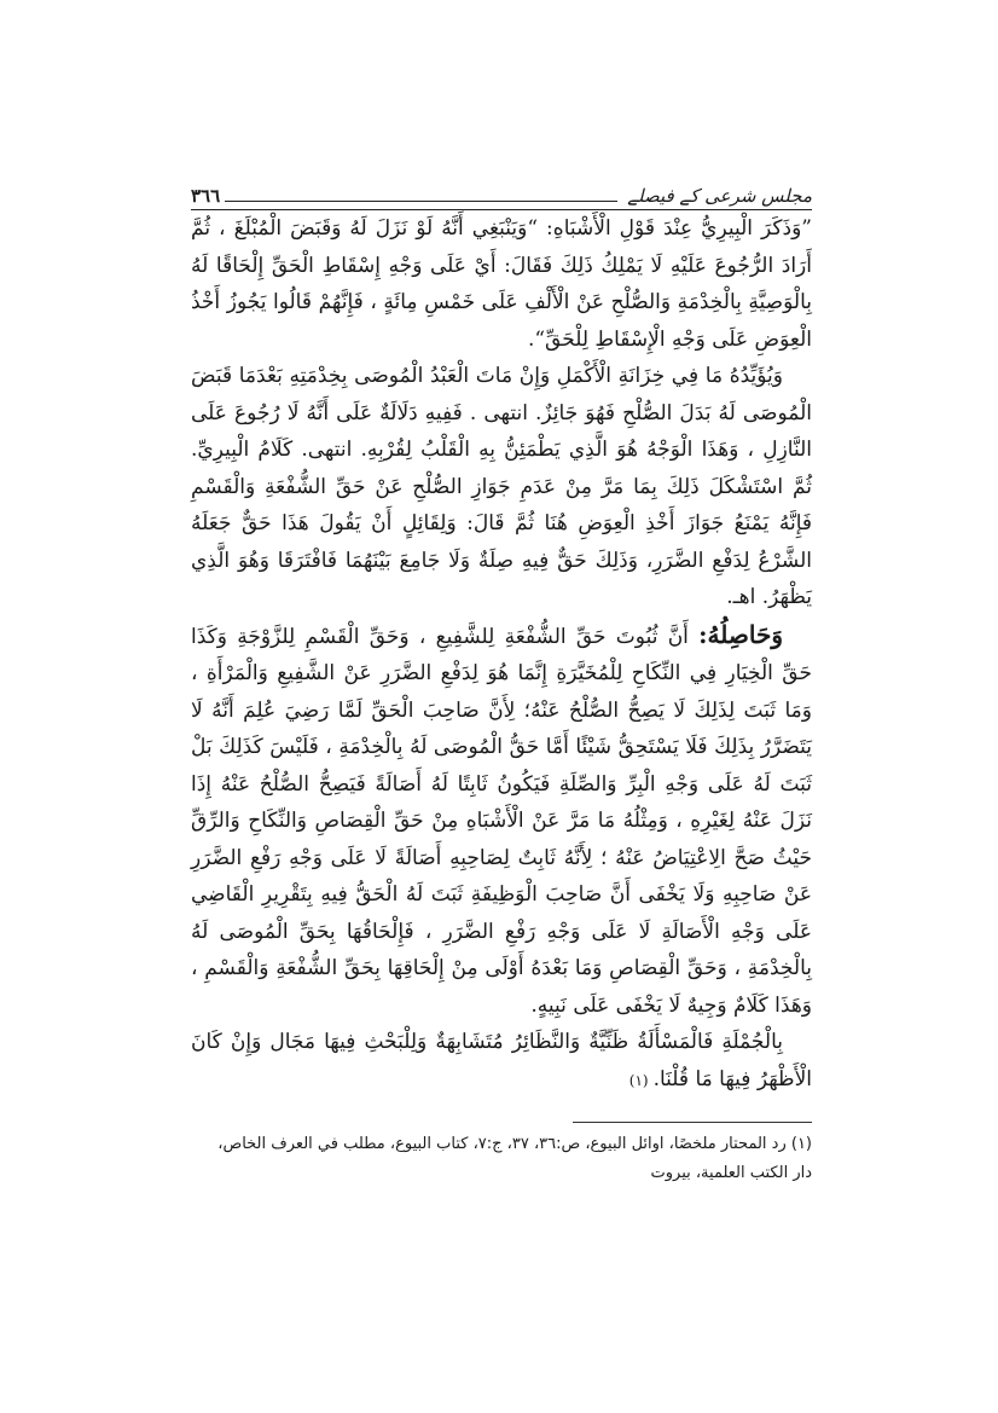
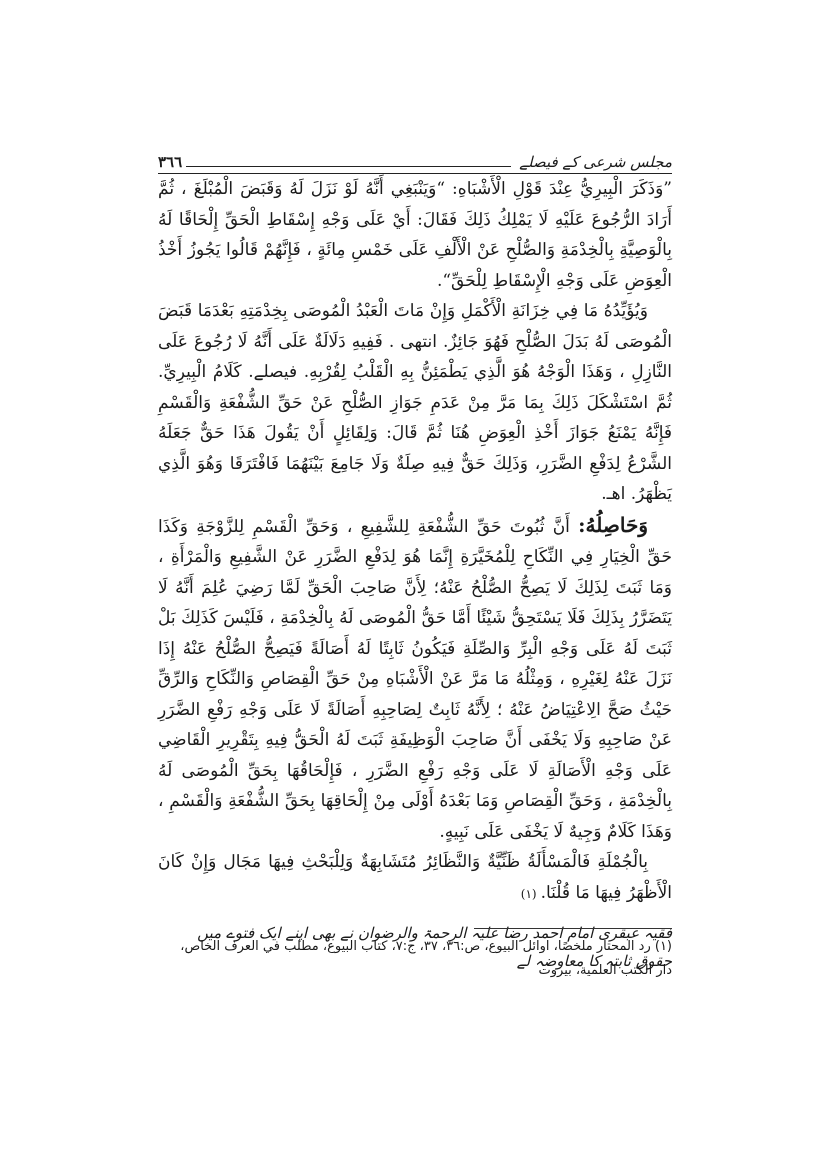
  مجلس شرعی کے فیصلے
  ٣٦٦
  ”وَذَكَرَ الْبِيرِيُّ عِنْدَ قَوْلِ الْأَشْبَاهِ: “وَيَنْبَغِي أَنَّهُ لَوْ نَزَلَ لَهُ وَقَبَضَ الْمُبْلَغَ ، ثُمَّ أَرَادَ الرُّجُوعَ عَلَيْهِ لَا يَمْلِكُ ذَلِكَ فَقَالَ: أَيْ عَلَى وَجْهِ إِسْقَاطِ الْحَقِّ إِلْحَاقًا لَهُ بِالْوَصِيَّةِ بِالْخِدْمَةِ وَالصُّلْحِ عَنْ الْأَلْفِ عَلَى خَمْسِ مِائَةٍ ، فَإِنَّهُمْ قَالُوا يَجُوزُ أَخْذُ الْعِوَضِ عَلَى وَجْهِ الْإِسْقَاطِ لِلْحَقِّ“.
- وَيُؤَيِّدُهُ مَا فِي خِزَانَةِ الْأَكْمَلِ وَإِنْ مَاتَ الْعَبْدُ الْمُوصَى بِخِدْمَتِهِ بَعْدَمَا قَبَضَ الْمُوصَى لَهُ بَدَلَ الصُّلْحِ فَهُوَ جَائِزٌ. انتهى . فَفِيهِ دَلَالَةٌ عَلَى أَنَّهُ لَا رُجُوعَ عَلَى النَّازِلِ ، وَهَذَا الْوَجْهُ هُوَ الَّذِي يَطْمَئِنُّ بِهِ الْقَلْبُ لِقُرْبِهِ. انتهى. كَلَامُ الْبِيرِيِّ. ثُمَّ اسْتَشْكَلَ ذَلِكَ بِمَا مَرَّ مِنْ عَدَمِ جَوَازِ الصُّلْحِ عَنْ حَقِّ الشُّفْعَةِ وَالْقَسْمِ فَإِنَّهُ يَمْنَعُ جَوَازَ أَخْذِ الْعِوَضِ هُنَا ثُمَّ قَالَ: وَلِقَائِلٍ أَنْ يَقُولَ هَذَا حَقٌّ جَعَلَهُ الشَّرْعُ لِدَفْعِ الضَّرَرِ، وَذَلِكَ حَقٌّ فِيهِ صِلَةٌ وَلَا جَامِعَ بَيْنَهُمَا فَافْتَرَقَا وَهُوَ الَّذِي يَظْهَرُ. اهـ.
+ وَيُؤَيِّدُهُ مَا فِي خِزَانَةِ الْأَكْمَلِ وَإِنْ مَاتَ الْعَبْدُ الْمُوصَى بِخِدْمَتِهِ بَعْدَمَا قَبَضَ الْمُوصَى لَهُ بَدَلَ الصُّلْحِ فَهُوَ جَائِزٌ. انتهى . فَفِيهِ دَلَالَةٌ عَلَى أَنَّهُ لَا رُجُوعَ عَلَى النَّازِلِ ، وَهَذَا الْوَجْهُ هُوَ الَّذِي يَطْمَئِنُّ بِهِ الْقَلْبُ لِقُرْبِهِ. فیصلے. كَلَامُ الْبِيرِيِّ. ثُمَّ اسْتَشْكَلَ ذَلِكَ بِمَا مَرَّ مِنْ عَدَمِ جَوَازِ الصُّلْحِ عَنْ حَقِّ الشُّفْعَةِ وَالْقَسْمِ فَإِنَّهُ يَمْنَعُ جَوَازَ أَخْذِ الْعِوَضِ هُنَا ثُمَّ قَالَ: وَلِقَائِلٍ أَنْ يَقُولَ هَذَا حَقٌّ جَعَلَهُ الشَّرْعُ لِدَفْعِ الضَّرَرِ، وَذَلِكَ حَقٌّ فِيهِ صِلَةٌ وَلَا جَامِعَ بَيْنَهُمَا فَافْتَرَقَا وَهُوَ الَّذِي يَظْهَرُ. اهـ.
  وَحَاصِلُهُ: أَنَّ ثُبُوتَ حَقِّ الشُّفْعَةِ لِلشَّفِيعِ ، وَحَقِّ الْقَسْمِ لِلزَّوْجَةِ وَكَذَا حَقِّ الْخِيَارِ فِي النِّكَاحِ لِلْمُخَيَّرَةِ إِنَّمَا هُوَ لِدَفْعِ الضَّرَرِ عَنْ الشَّفِيعِ وَالْمَرْأَةِ ، وَمَا ثَبَتَ لِذَلِكَ لَا يَصِحُّ الصُّلْحُ عَنْهُ؛ لِأَنَّ صَاحِبَ الْحَقِّ لَمَّا رَضِيَ عُلِمَ أَنَّهُ لَا يَتَضَرَّرُ بِذَلِكَ فَلَا يَسْتَحِقُّ شَيْئًا أَمَّا حَقُّ الْمُوصَى لَهُ بِالْخِدْمَةِ ، فَلَيْسَ كَذَلِكَ بَلْ ثَبَتَ لَهُ عَلَى وَجْهِ الْبِرِّ وَالصِّلَةِ فَيَكُونُ ثَابِتًا لَهُ أَصَالَةً فَيَصِحُّ الصُّلْحُ عَنْهُ إِذَا نَزَلَ عَنْهُ لِغَيْرِهِ ، وَمِثْلُهُ مَا مَرَّ عَنْ الْأَشْبَاهِ مِنْ حَقِّ الْقِصَاصِ وَالنِّكَاحِ وَالرِّقِّ حَيْثُ صَحَّ الِاعْتِيَاضُ عَنْهُ ؛ لِأَنَّهُ ثَابِتٌ لِصَاحِبِهِ أَصَالَةً لَا عَلَى وَجْهِ رَفْعِ الضَّرَرِ عَنْ صَاحِبِهِ وَلَا يَخْفَى أَنَّ صَاحِبَ الْوَظِيفَةِ ثَبَتَ لَهُ الْحَقُّ فِيهِ بِتَقْرِيرِ الْقَاضِي عَلَى وَجْهِ الْأَصَالَةِ لَا عَلَى وَجْهِ رَفْعِ الضَّرَرِ ، فَإِلْحَاقُهَا بِحَقِّ الْمُوصَى لَهُ بِالْخِدْمَةِ ، وَحَقِّ الْقِصَاصِ وَمَا بَعْدَهُ أَوْلَى مِنْ إِلْحَاقِهَا بِحَقِّ الشُّفْعَةِ وَالْقَسْمِ ، وَهَذَا كَلَامٌ وَجِيهٌ لَا يَخْفَى عَلَى نَبِيهٍ.
  بِالْجُمْلَةِ فَالْمَسْأَلَةُ ظَنِّيَّةٌ وَالنَّظَائِرُ مُتَشَابِهَةٌ وَلِلْبَحْثِ فِيهَا مَجَال وَإِنْ كَانَ الْأَظْهَرُ فِيهَا مَا قُلْنَا.(١)
+ فقیہ عبقری امام احمد رضا علیہ الرحمۃ والرضوان نے بھی اپنے ایک فتوے میں حقوق ثابتہ کا معاوضہ لے
  (١) رد المحتار ملخصًا، اوائل البيوع، ص:٣٦، ٣٧، ج:٧، كتاب البيوع، مطلب في العرف الخاص،
  دار الكتب العلمية، بيروت
